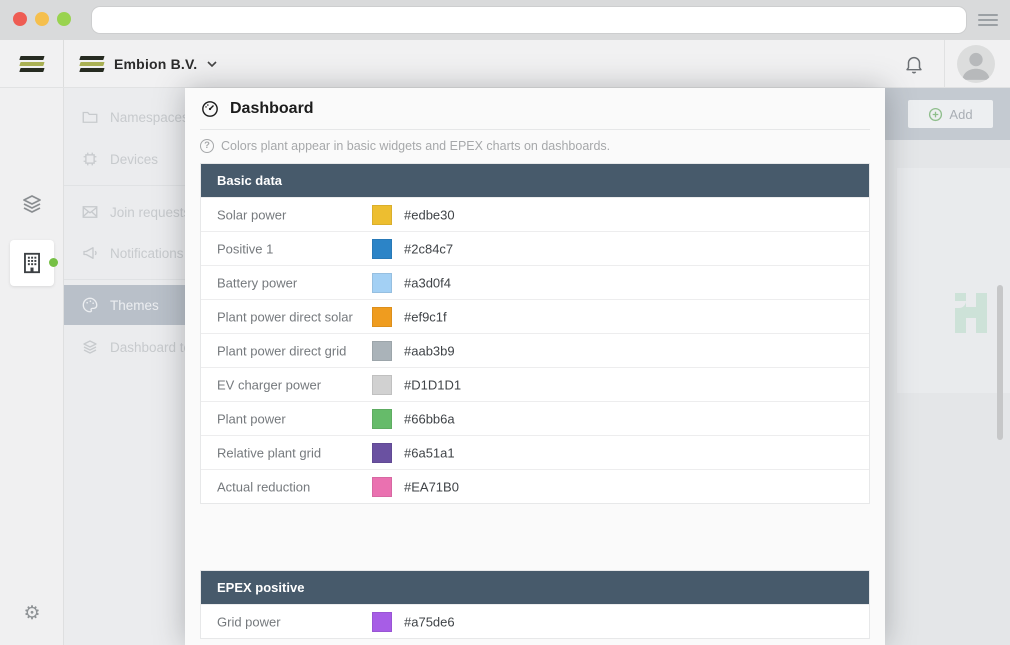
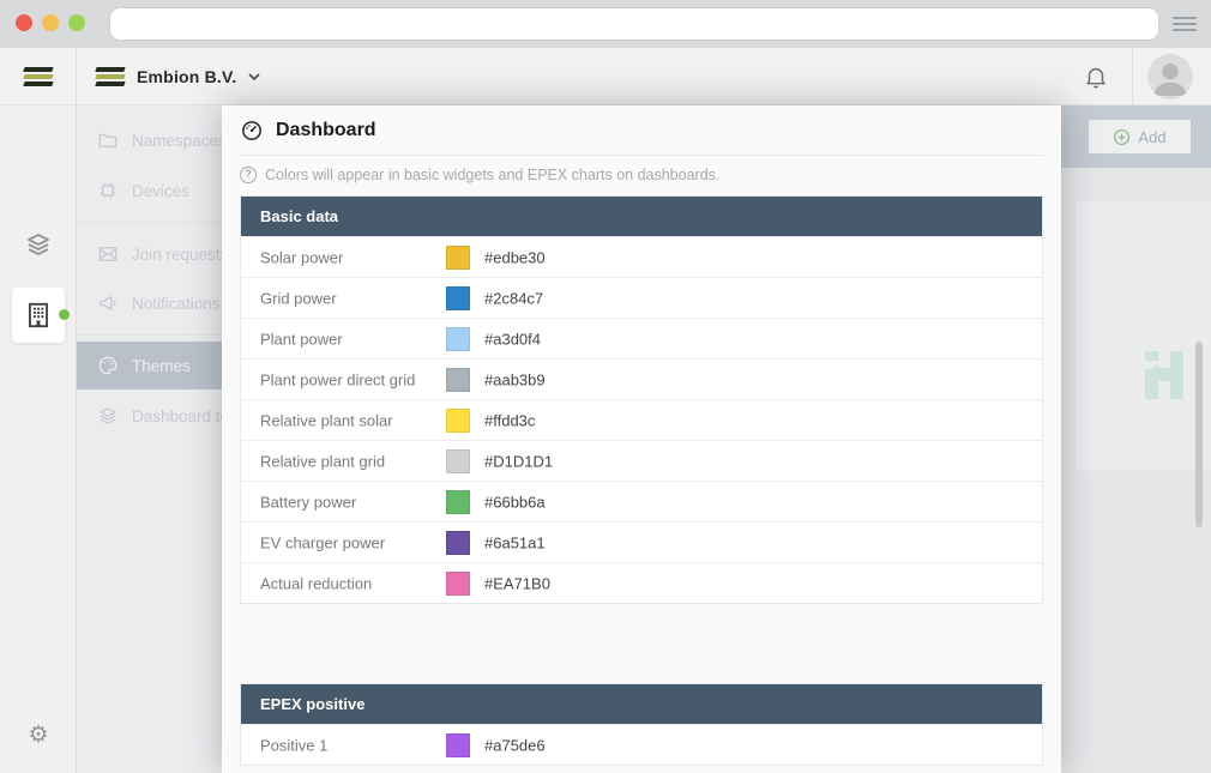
  Embion B.V.
  ⚙
  Namespace
  Devices
  Join request
  Notifications
  Themes
  Dashboard t
  Add
  Dashboard
  ?
- Colors plant appear in basic widgets and EPEX charts on dashboards.
+ Colors will appear in basic widgets and EPEX charts on dashboards.
  Basic data
  Solar power
  #edbe30
- Positive 1
+ Grid power
  #2c84c7
- Battery power
+ Plant power
  #a3d0f4
- Plant power direct solar
- #ef9c1f
  Plant power direct grid
  #aab3b9
+ Relative plant solar
+ #ffdd3c
- EV charger power
+ Relative plant grid
  #D1D1D1
- Plant power
+ Battery power
  #66bb6a
- Relative plant grid
+ EV charger power
  #6a51a1
  Actual reduction
  #EA71B0
  EPEX positive
- Grid power
+ Positive 1
  #a75de6
